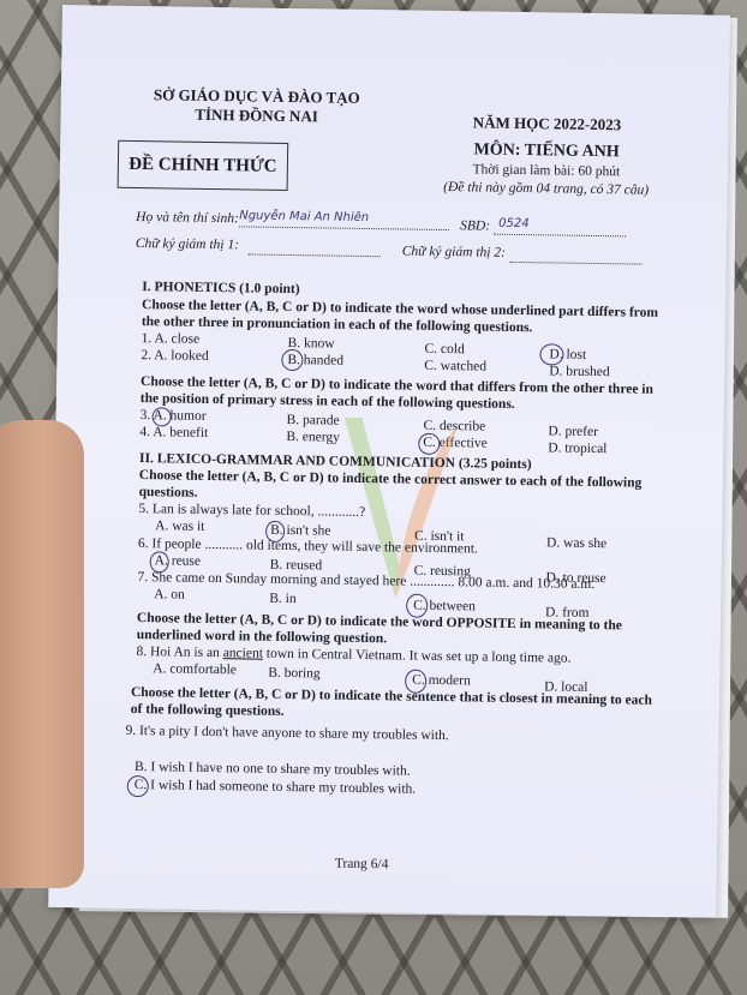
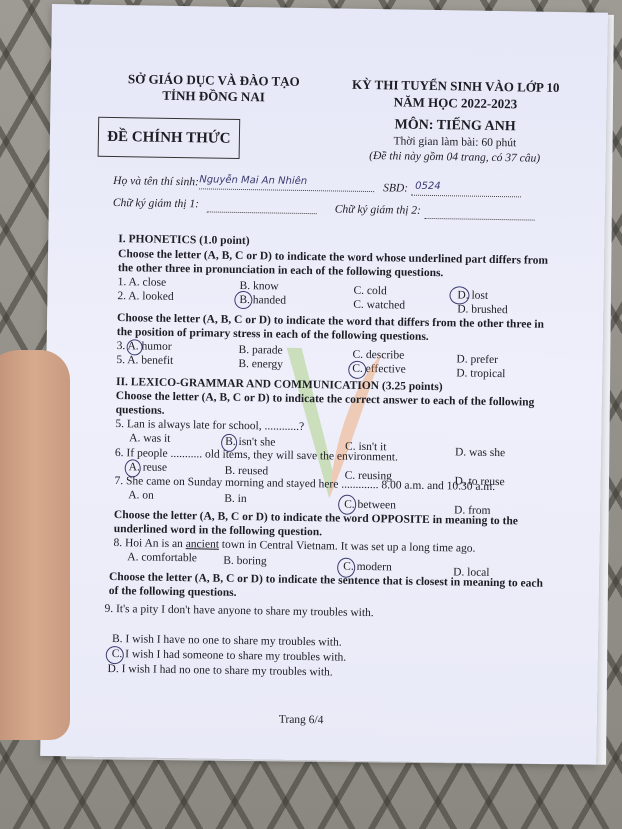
  SỞ GIÁO DỤC VÀ ĐÀO TẠO
  TỈNH ĐỒNG NAI
  ĐỀ CHÍNH THỨC
+ KỲ THI TUYỂN SINH VÀO LỚP 10
  NĂM HỌC 2022-2023
  MÔN: TIẾNG ANH
  Thời gian làm bài: 60 phút
  (Đề thi này gồm 04 trang, có 37 câu)
  Họ và tên thí sinh:
  Nguyễn Mai An Nhiên
  SBD:
  0524
  Chữ ký giám thị 1:
  Chữ ký giám thị 2:
  I. PHONETICS (1.0 point)
  Choose the letter (A, B, C or D) to indicate the word whose underlined part differs from
  the other three in pronunciation in each of the following questions.
  1. A. close
  B. know
  C. cold
  D. lost
  2. A. looked
  B. handed
  C. watched
  D. brushed
  Choose the letter (A, B, C or D) to indicate the word that differs from the other three in
  the position of primary stress in each of the following questions.
  3. A. humor
  B. parade
  C. describe
  D. prefer
- 4. A. benefit
+ 5. A. benefit
  B. energy
  C. effective
  D. tropical
  II. LEXICO-GRAMMAR AND COMMUNICATION (3.25 points)
  Choose the letter (A, B, C or D) to indicate the correct answer to each of the following
  questions.
  5. Lan is always late for school, ............?
  A. was it
  B. isn't she
  C. isn't it
  D. was she
  6. If people ........... old items, they will save the environment.
  A. reuse
  B. reused
  C. reusing
  D. to reuse
  7. She came on Sunday morning and stayed here ............. 8.00 a.m. and 10.30 a.m.
  A. on
  B. in
  C. between
  D. from
  Choose the letter (A, B, C or D) to indicate the word OPPOSITE in meaning to the
  underlined word in the following question.
  8. Hoi An is an ancient town in Central Vietnam. It was set up a long time ago.
  A. comfortable
  B. boring
  C. modern
  D. local
  Choose the letter (A, B, C or D) to indicate the sentence that is closest in meaning to each
  of the following questions.
  9. It's a pity I don't have anyone to share my troubles with.
  B. I wish I have no one to share my troubles with.
  C. I wish I had someone to share my troubles with.
+ D. I wish I had no one to share my troubles with.
  Trang 6/4
